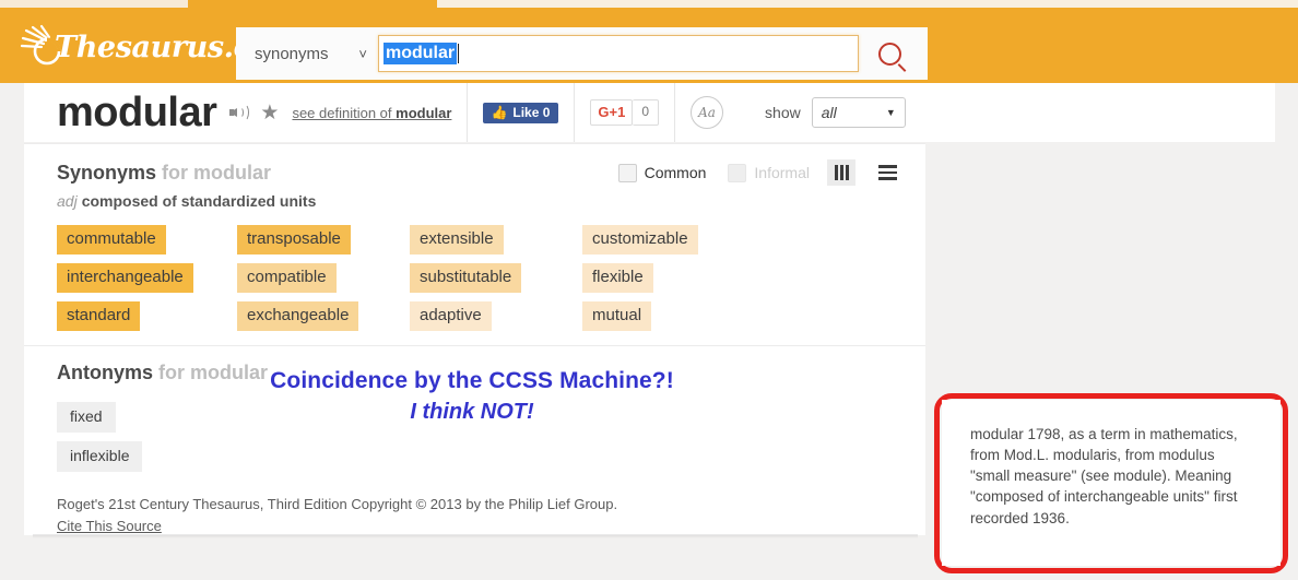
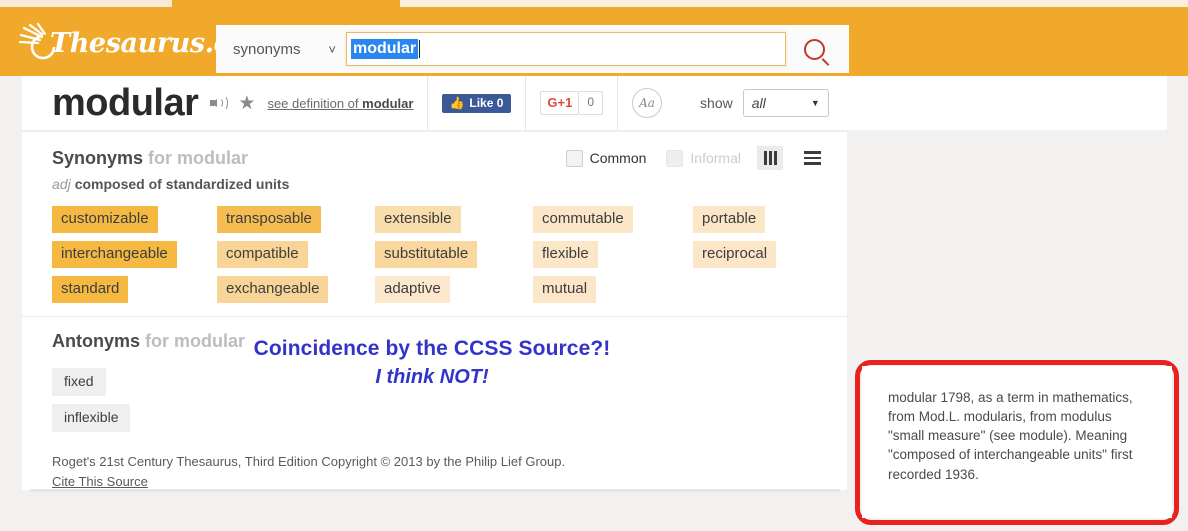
  Thesaurus.
  synonyms
  ˅
  modular
  modular
  ★
  see definition of modular
  👍
  Like 0
  G+1
  0
  Aa
  show
  all
  ▼
  Synonyms for modular
  Common
  Informal
  adj composed of standardized units
- commutable
+ customizable
  interchangeable
  standard
  transposable
  compatible
  exchangeable
  extensible
  substitutable
  adaptive
- customizable
+ commutable
  flexible
  mutual
+ portable
+ reciprocal
  Antonyms for modular
  fixed
  inflexible
  Roget's 21st Century Thesaurus, Third Edition Copyright © 2013 by the Philip Lief Group.
  Cite This Source
- Coincidence by the CCSS Machine?!
+ Coincidence by the CCSS Source?!
  I think NOT!
  modular 1798, as a term in mathematics, from Mod.L. modularis, from modulus "small measure" (see module). Meaning "composed of interchangeable units" first recorded 1936.
